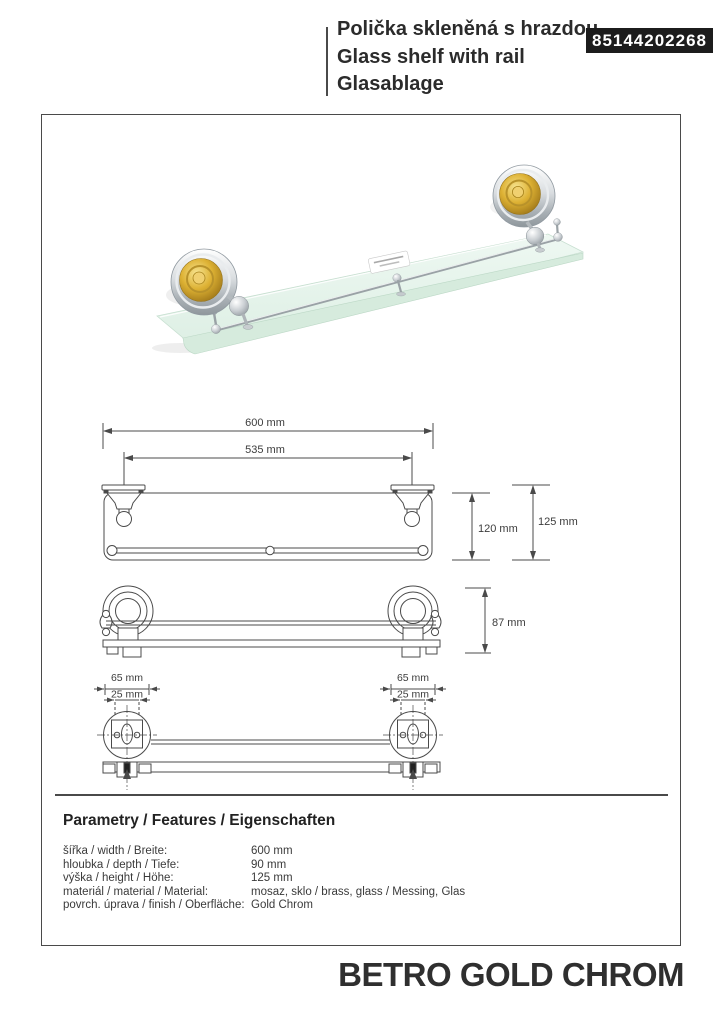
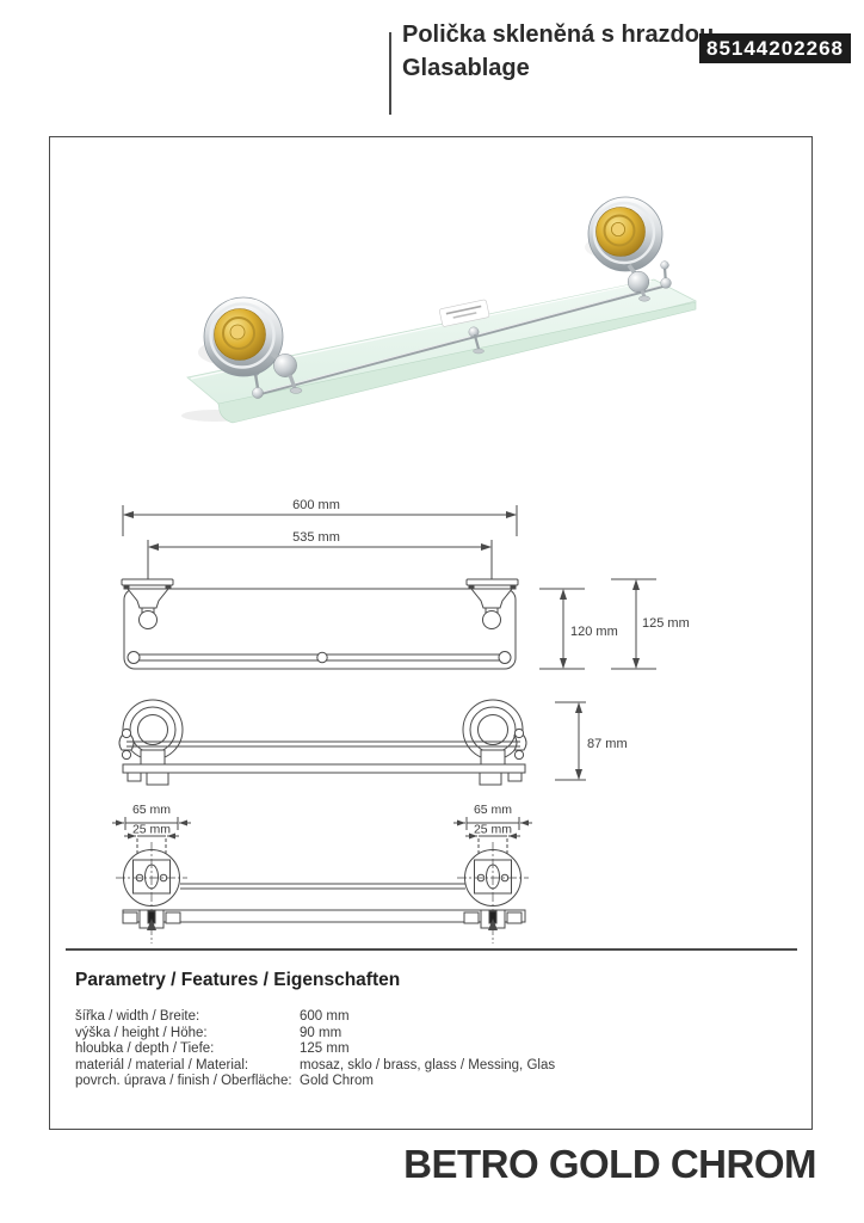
  Polička skleněná s hrazdo
- Glass shelf with rail
  Glasablage
  85144202268
  600 mm
  535 mm
  120 mm
  125 mm
  87 mm
  65 mm
  25 mm
  65 mm
  25 mm
  Parametry / Features / Eigenschaften
  šířka / width / Breite:
  600 mm
- hloubka / depth / Tiefe:
+ výška / height / Höhe:
  90 mm
- výška / height / Höhe:
+ hloubka / depth / Tiefe:
  125 mm
  materiál / material / Material:
  mosaz, sklo / brass, glass / Messing, Glas
  povrch. úprava / finish / Oberfläche:
  Gold Chrom
  BETRO GOLD CHROM
